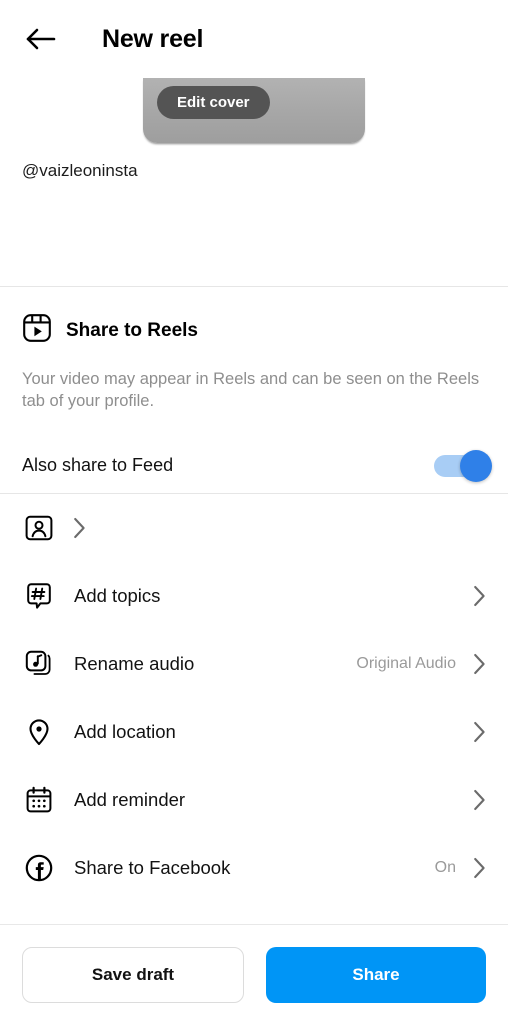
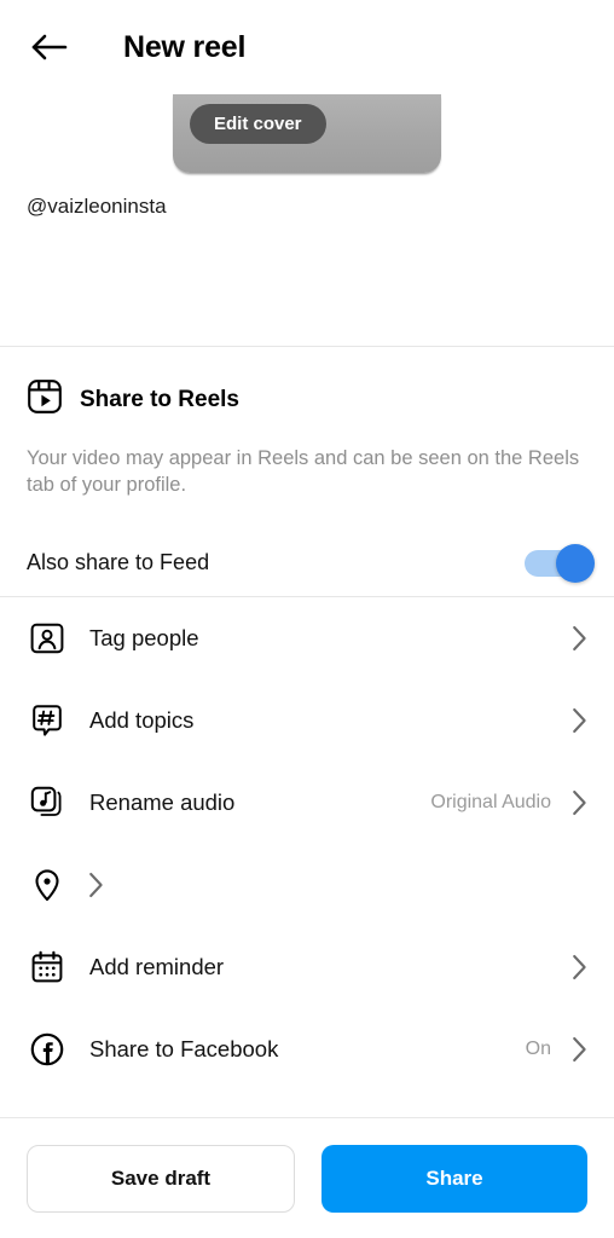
  New reel
  Edit cover
  @vaizleoninsta
  Share to Reels
  Your video may appear in Reels and can be seen on the Reels tab of your profile.
  Also share to Feed
+ Tag people
  Add topics
  Rename audio
  Original Audio
- Add location
  Add reminder
  Share to Facebook
  On
  Save draft
  Share
